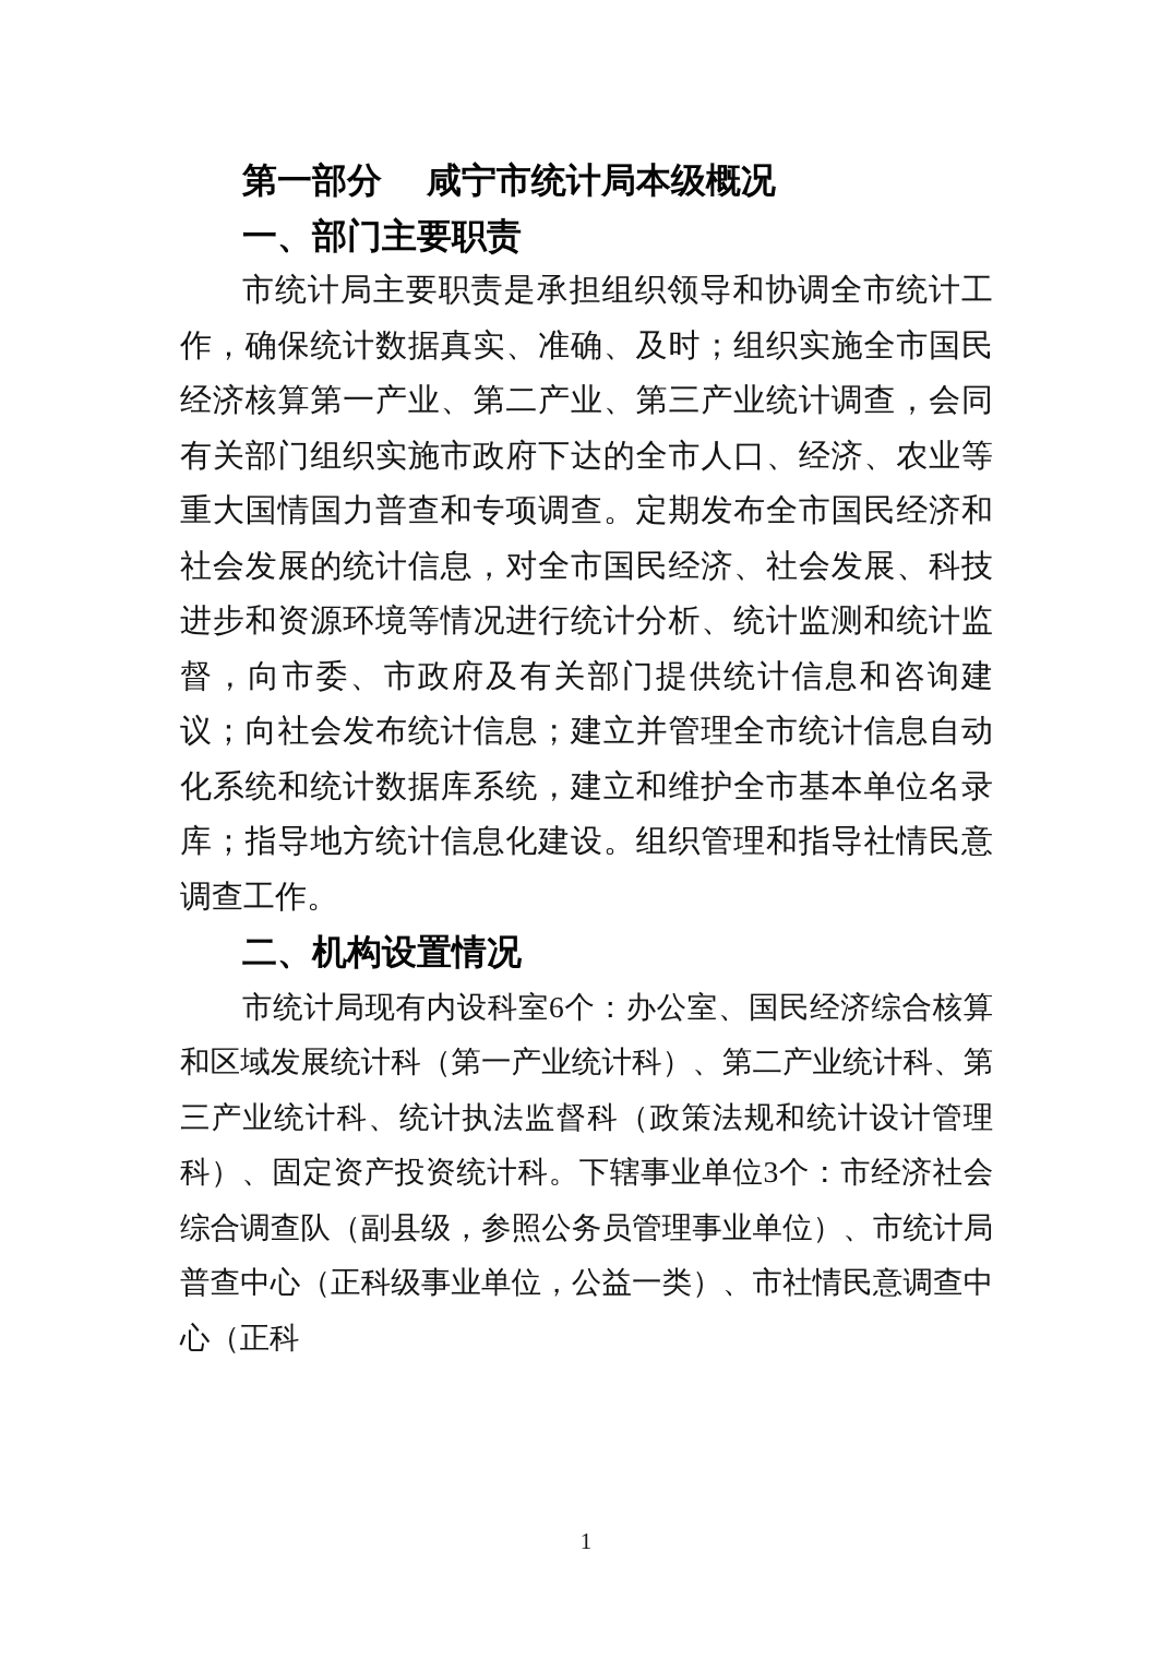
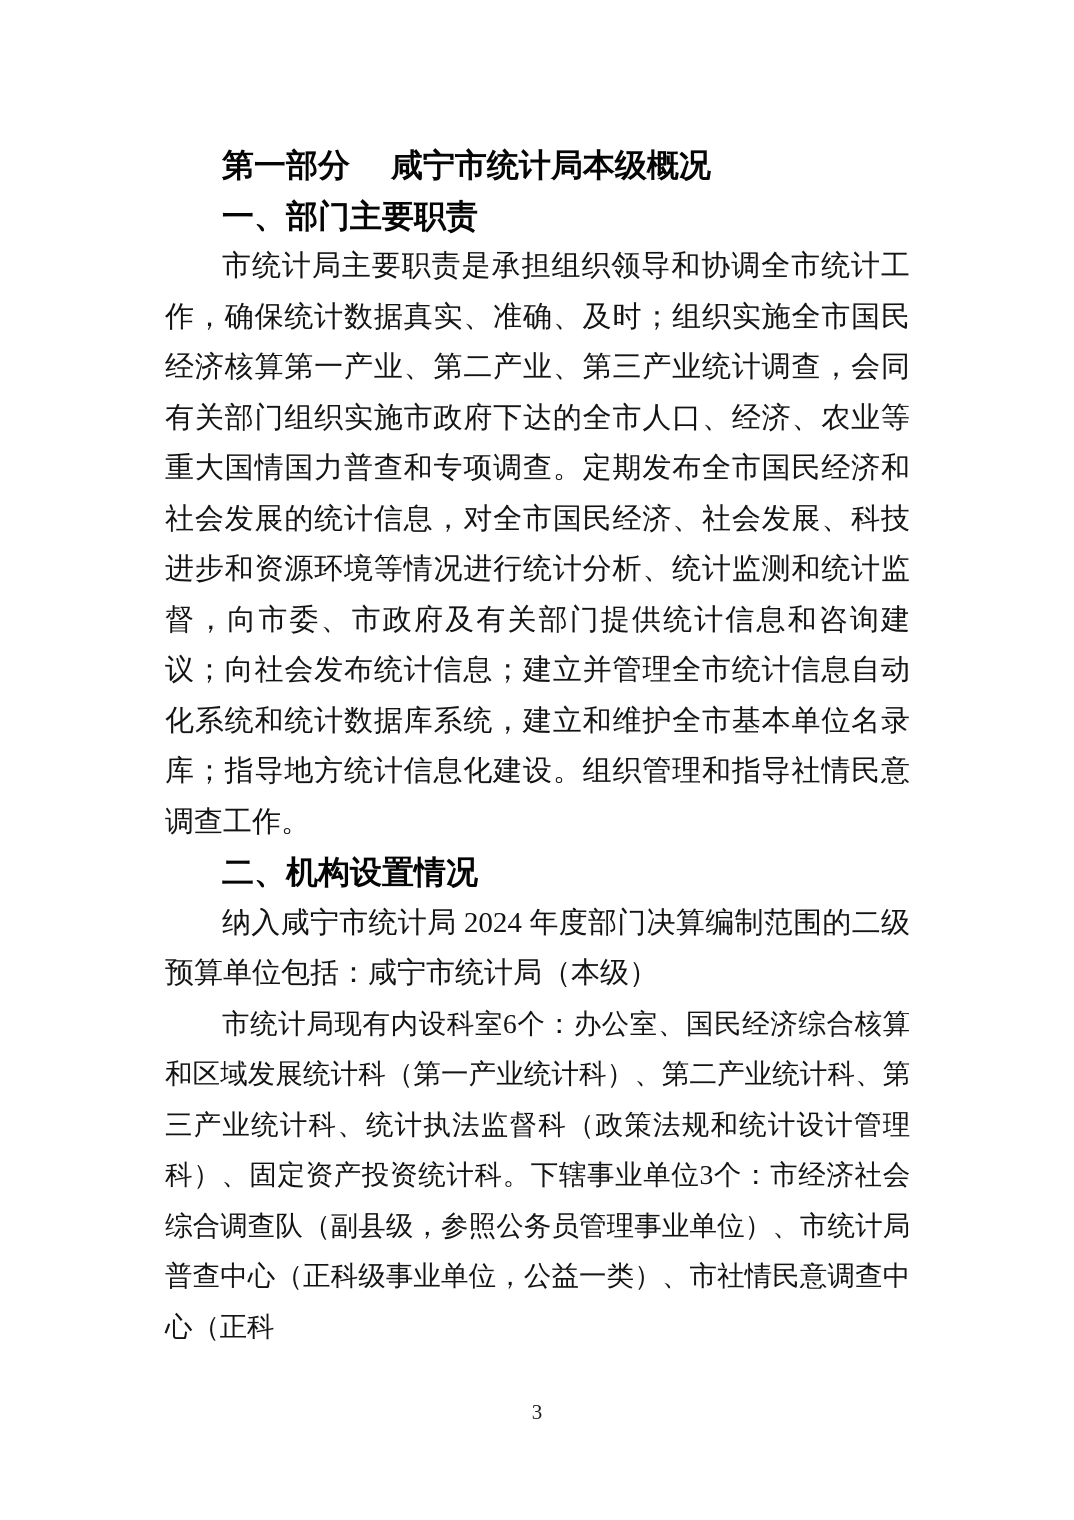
  第一部分 咸宁市统计局本级概况
  一、部门主要职责
  市统计局主要职责是承担组织领导和协调全市统计工作，确保统计数据真实、准确、及时；组织实施全市国民经济核算第一产业、第二产业、第三产业统计调查，会同有关部门组织实施市政府下达的全市人口、经济、农业等重大国情国力普查和专项调查。定期发布全市国民经济和社会发展的统计信息，对全市国民经济、社会发展、科技进步和资源环境等情况进行统计分析、统计监测和统计监督，向市委、市政府及有关部门提供统计信息和咨询建议；向社会发布统计信息；建立并管理全市统计信息自动化系统和统计数据库系统，建立和维护全市基本单位名录库；指导地方统计信息化建设。组织管理和指导社情民意调查工作。
  二、机构设置情况
+ 纳入咸宁市统计局 2024 年度部门决算编制范围的二级预算单位包括：咸宁市统计局（本级）
  市统计局现有内设科室6个：办公室、国民经济综合核算和区域发展统计科（第一产业统计科）、第二产业统计科、第三产业统计科、统计执法监督科（政策法规和统计设计管理科）、固定资产投资统计科。下辖事业单位3个：市经济社会综合调查队（副县级，参照公务员管理事业单位）、市统计局普查中心（正科级事业单位，公益一类）、市社情民意调查中心（正科
- 1
+ 3
